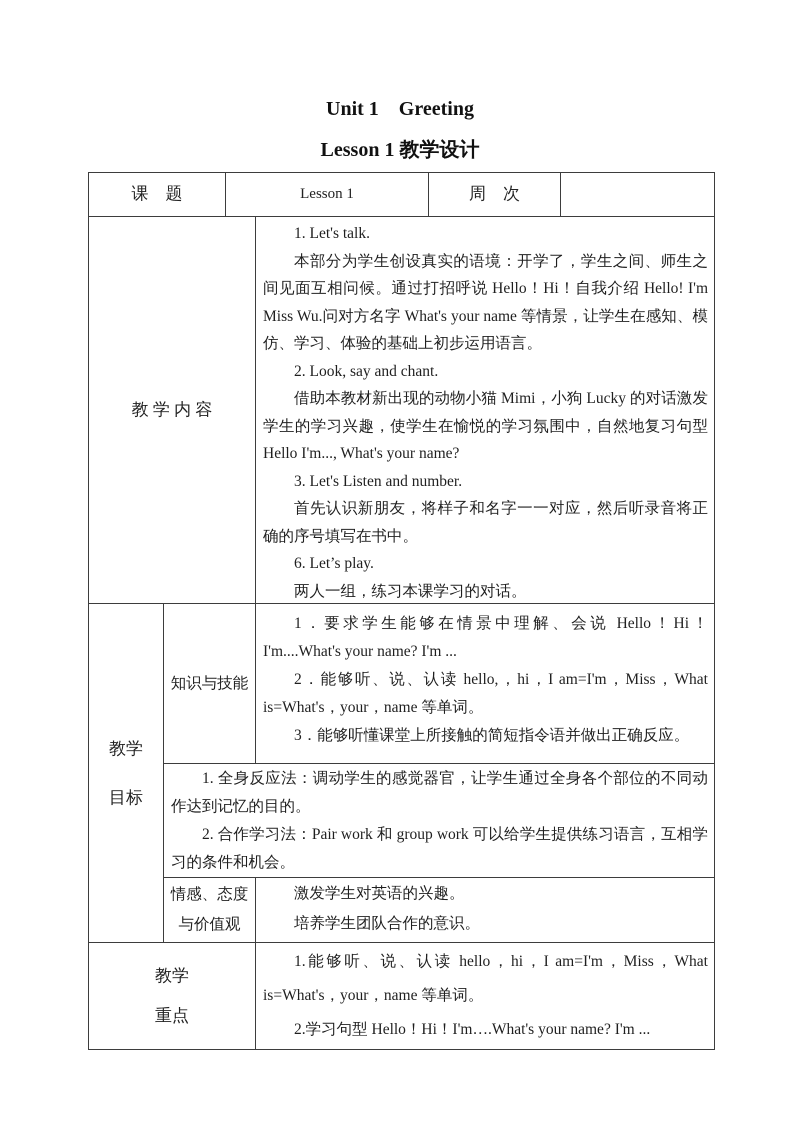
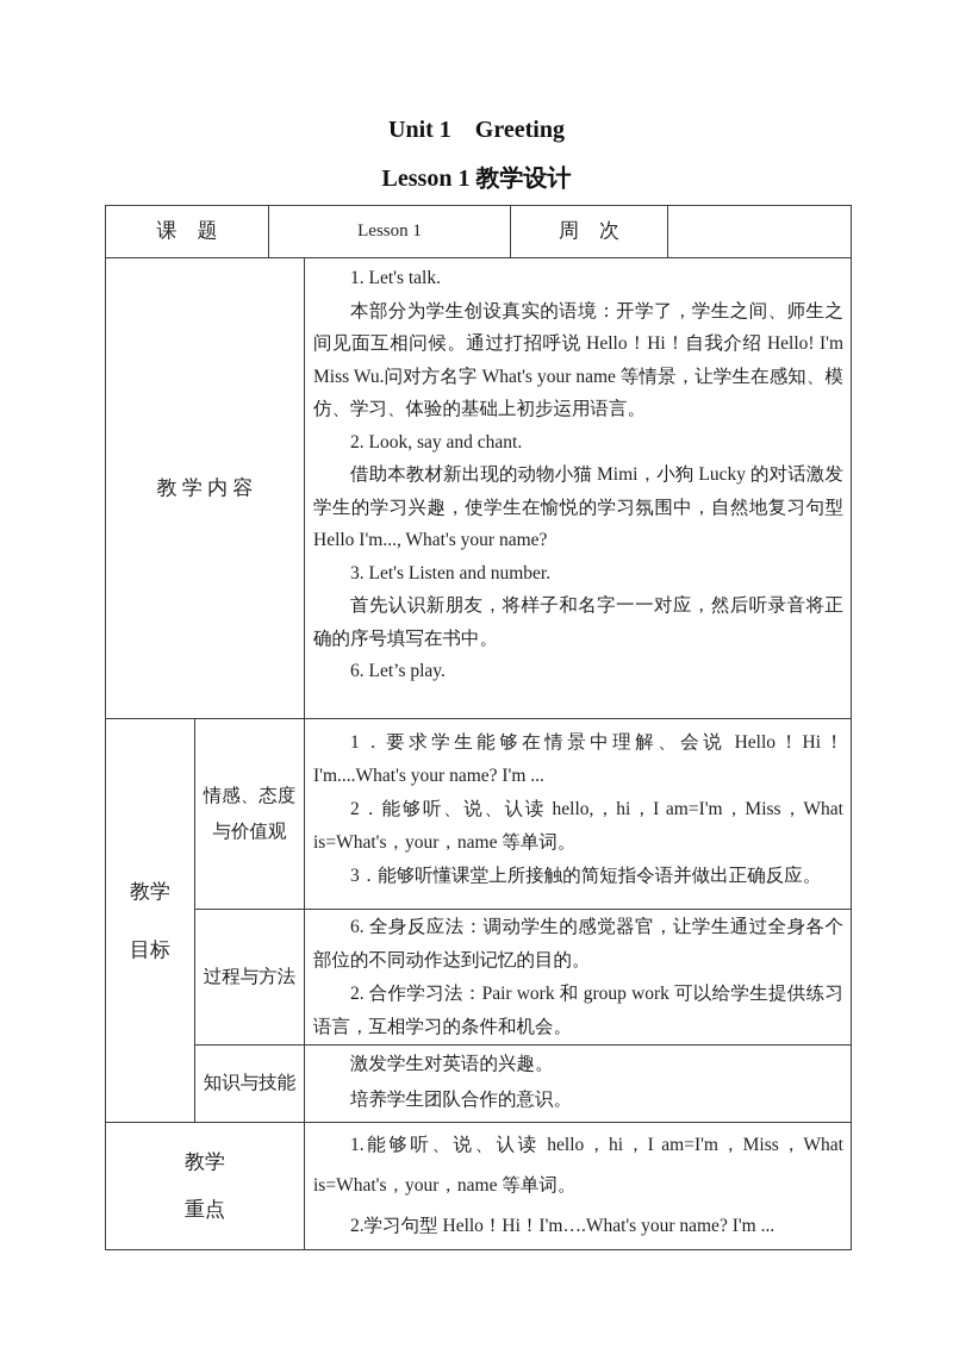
  Unit 1 Greeting
  Lesson 1 教学设计
  课 题
  Lesson 1
  周 次
  教 学 内 容
  1. Let's talk.
  本部分为学生创设真实的语境：开学了，学生之间、师生之间见面互相问候。通过打招呼说 Hello！Hi！自我介绍 Hello! I'm Miss Wu.问对方名字 What's your name 等情景，让学生在感知、模仿、学习、体验的基础上初步运用语言。
  2. Look, say and chant.
  借助本教材新出现的动物小猫 Mimi，小狗 Lucky 的对话激发学生的学习兴趣，使学生在愉悦的学习氛围中，自然地复习句型 Hello I'm..., What's your name?
  3. Let's Listen and number.
  首先认识新朋友，将样子和名字一一对应，然后听录音将正确的序号填写在书中。
  6. Let’s play.
- 两人一组，练习本课学习的对话。
  教学
  目标
- 知识与技能
+ 情感、态度与价值观
  1．要求学生能够在情景中理解、会说 Hello！Hi！I'm....What's your name? I'm ...
  2．能够听、说、认读 hello,，hi，I am=I'm，Miss，What is=What's，your，name 等单词。
  3．能够听懂课堂上所接触的简短指令语并做出正确反应。
+ 过程与方法
- 1. 全身反应法：调动学生的感觉器官，让学生通过全身各个部位的不同动作达到记忆的目的。
+ 6. 全身反应法：调动学生的感觉器官，让学生通过全身各个部位的不同动作达到记忆的目的。
  2. 合作学习法：Pair work 和 group work 可以给学生提供练习语言，互相学习的条件和机会。
- 情感、态度与价值观
+ 知识与技能
  激发学生对英语的兴趣。
  培养学生团队合作的意识。
  教学
  重点
  1.能够听、说、认读 hello，hi，I am=I'm，Miss，What is=What's，your，name 等单词。
  2.学习句型 Hello！Hi！I'm….What's your name? I'm ...
